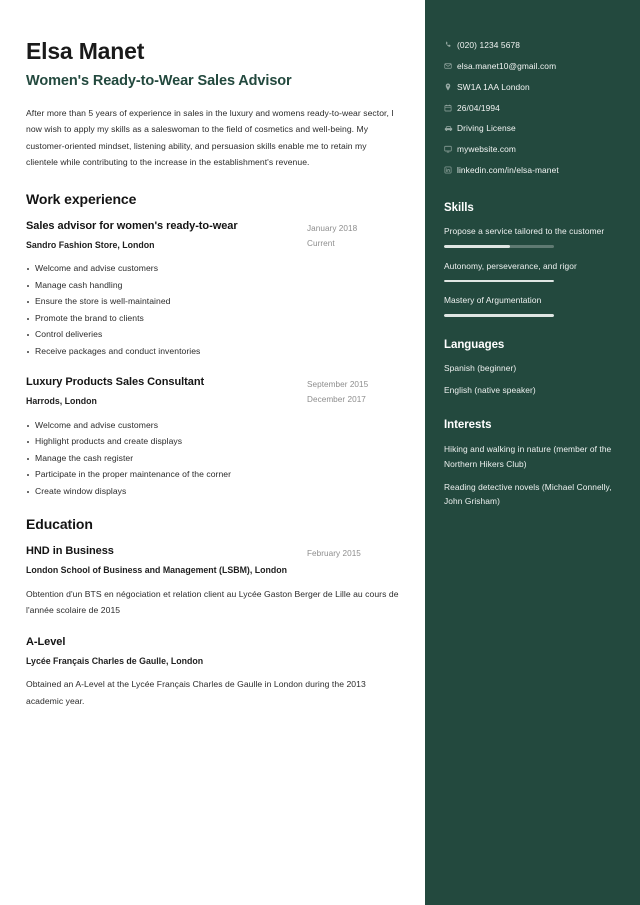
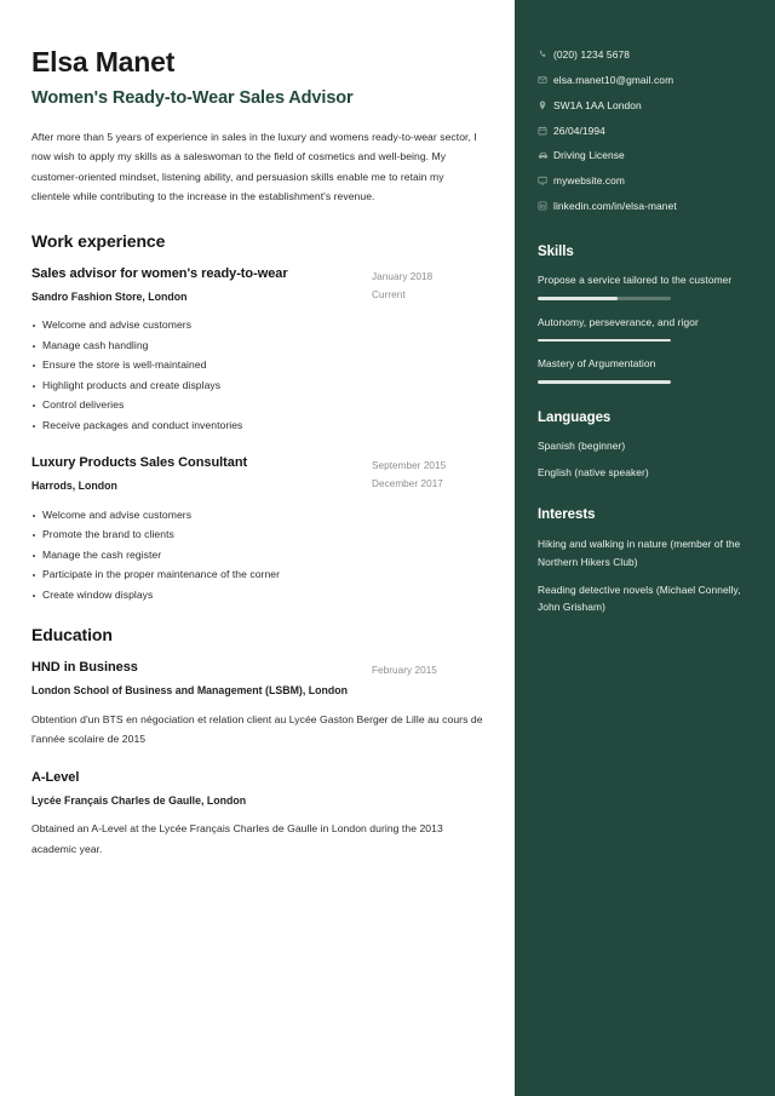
  Elsa Manet
  Women's Ready-to-Wear Sales Advisor
  After more than 5 years of experience in sales in the luxury and womens ready-to-wear sector, I now wish to apply my skills as a saleswoman to the field of cosmetics and well-being. My customer-oriented mindset, listening ability, and persuasion skills enable me to retain my clientele while contributing to the increase in the establishment's revenue.
  Work experience
  Sales advisor for women's ready-to-wear
  Sandro Fashion Store, London
  January 2018
  Current
  Welcome and advise customers
  Manage cash handling
  Ensure the store is well-maintained
- Promote the brand to clients
+ Highlight products and create displays
  Control deliveries
  Receive packages and conduct inventories
  Luxury Products Sales Consultant
  Harrods, London
  September 2015
  December 2017
  Welcome and advise customers
- Highlight products and create displays
+ Promote the brand to clients
  Manage the cash register
  Participate in the proper maintenance of the corner
  Create window displays
  Education
  HND in Business
  London School of Business and Management (LSBM), London
  February 2015
  Obtention d'un BTS en négociation et relation client au Lycée Gaston Berger de Lille au cours de l'année scolaire de 2015
  A-Level
  Lycée Français Charles de Gaulle, London
  Obtained an A-Level at the Lycée Français Charles de Gaulle in London during the 2013 academic year.
  (020) 1234 5678
  elsa.manet10@gmail.com
  SW1A 1AA London
  26/04/1994
  Driving License
  mywebsite.com
  linkedin.com/in/elsa-manet
  Skills
  Propose a service tailored to the customer
  Autonomy, perseverance, and rigor
  Mastery of Argumentation
  Languages
  Spanish (beginner)
  English (native speaker)
  Interests
  Hiking and walking in nature (member of the Northern Hikers Club)
  Reading detective novels (Michael Connelly, John Grisham)
